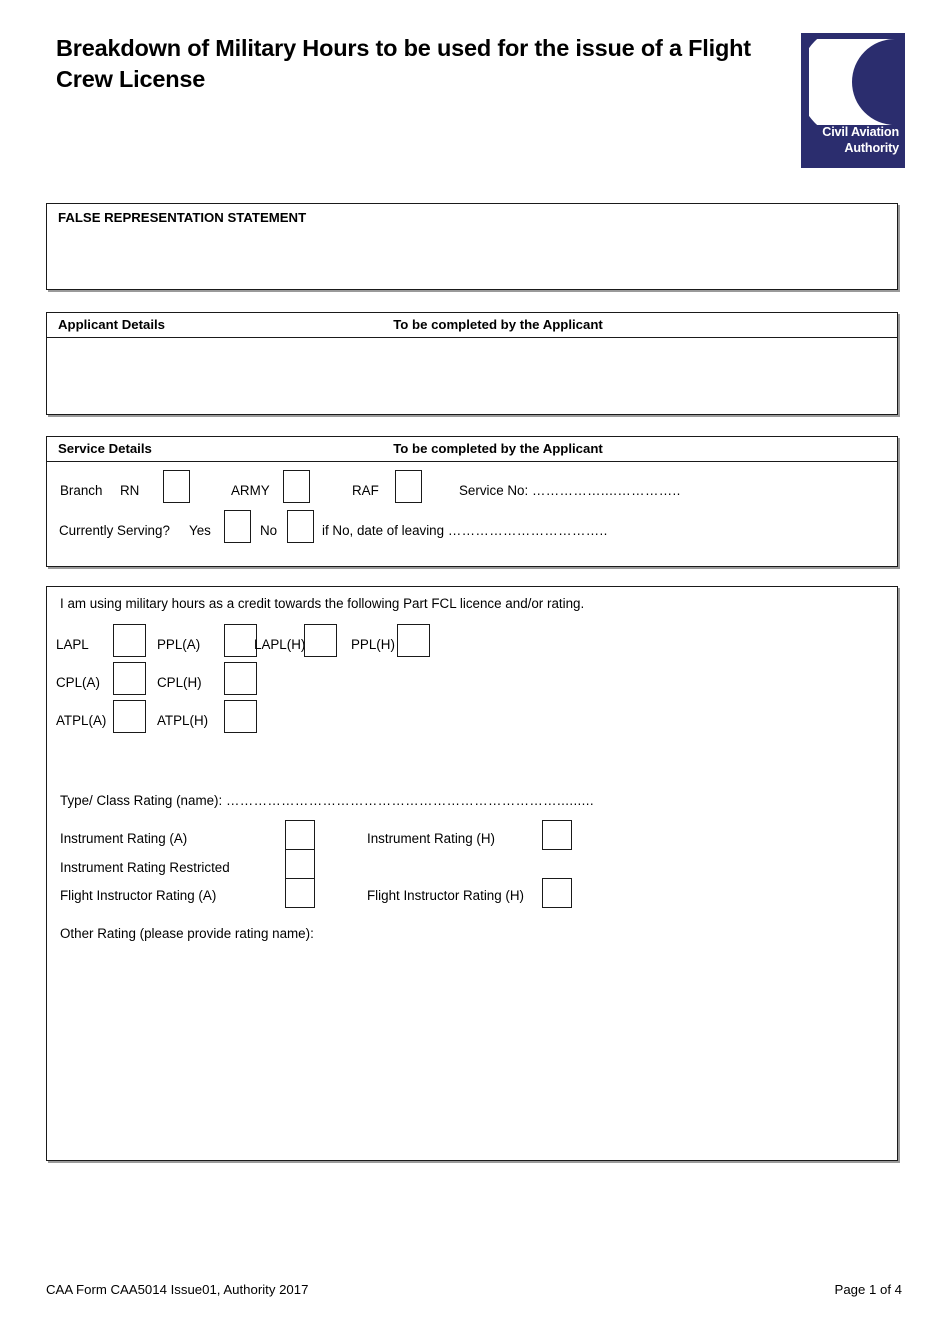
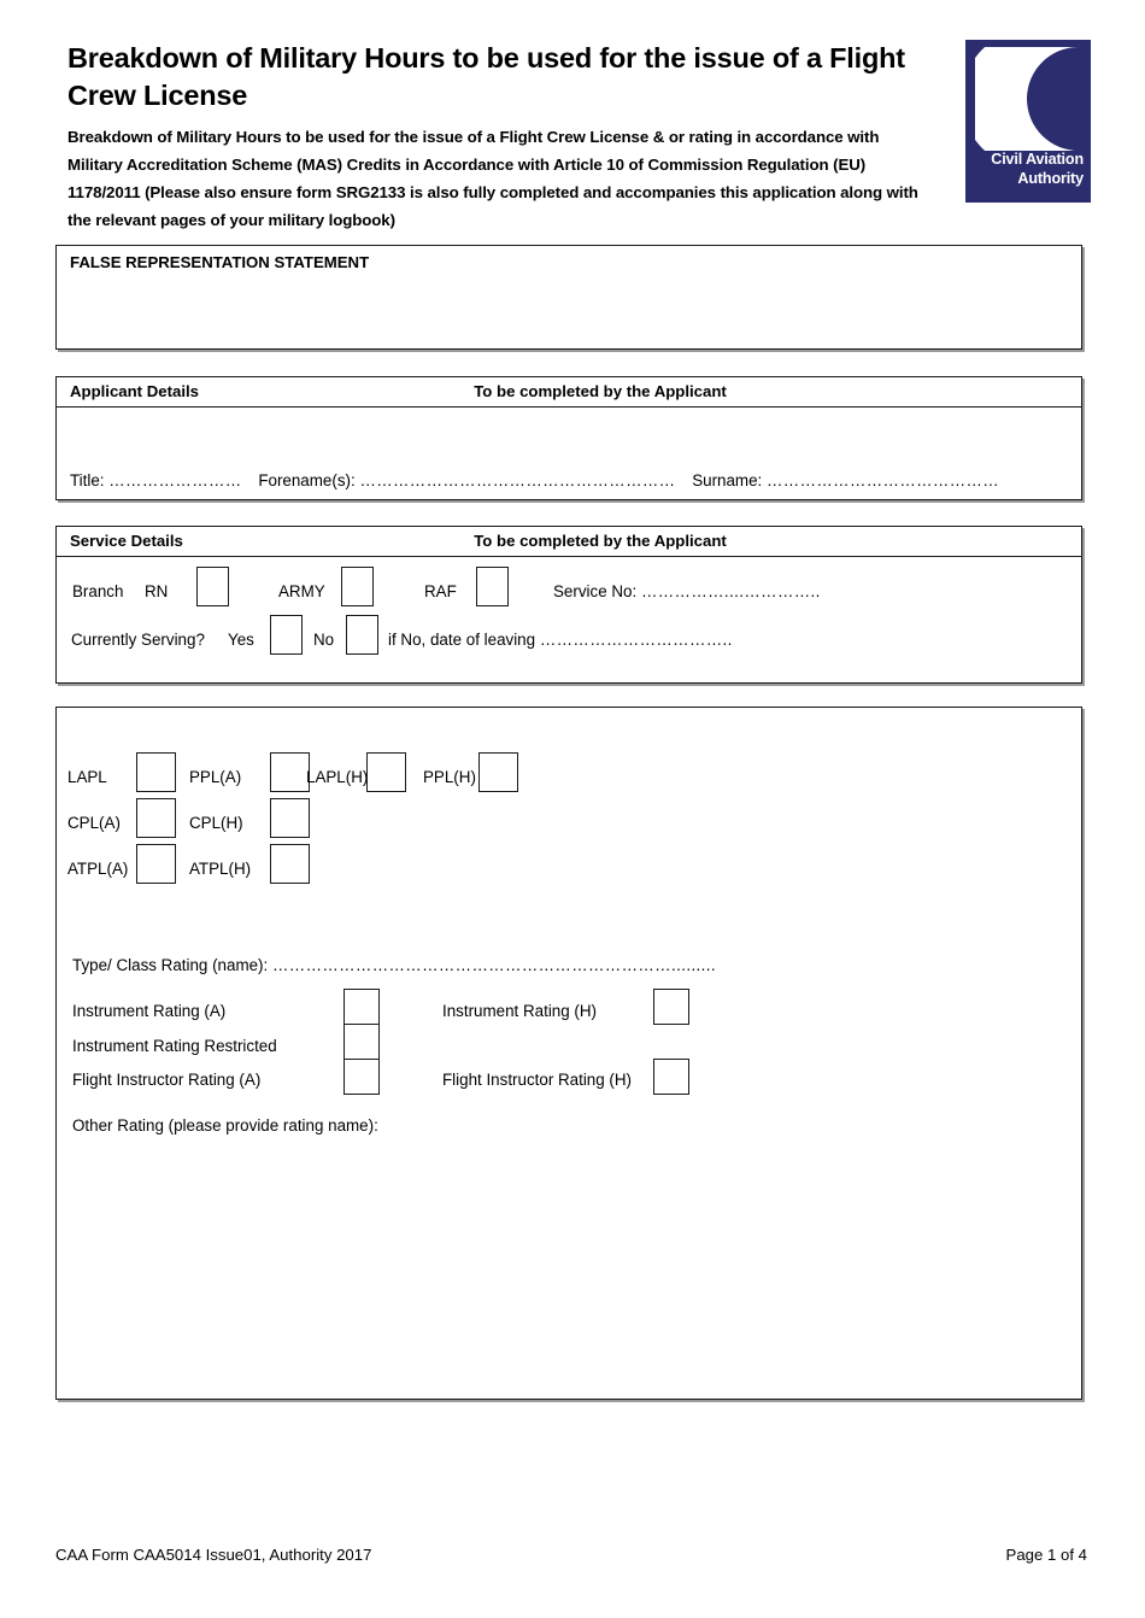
  Breakdown of Military Hours to be used for the issue of a Flight Crew License
+ Breakdown of Military Hours to be used for the issue of a Flight Crew License & or rating in accordance with Military Accreditation Scheme (MAS) Credits in Accordance with Article 10 of Commission Regulation (EU) 1178/2011 (Please also ensure form SRG2133 is also fully completed and accompanies this application along with the relevant pages of your military logbook)
  Civil Aviation
  Authority
  FALSE REPRESENTATION STATEMENT
  Applicant Details
  To be completed by the Applicant
+ Title: …………………… Forename(s): ………………………………………………… Surname: ……………………………………
  Service Details
  To be completed by the Applicant
  Branch
  RN
  ARMY
  RAF
  Service No: ……………....…………..
  Currently Serving?
  Yes
  No
  if No, date of leaving ……………………………..
- I am using military hours as a credit towards the following Part FCL licence and/or rating.
  LAPL
  PPL(A)
  LAPL(H
  PPL(H)
  CPL(A)
  CPL(H)
  ATPL(A)
  ATPL(H)
  Type/ Class Rating (name): ……………………………………………………………….........
  Instrument Rating (A)
  Instrument Rating (H)
  Instrument Rating Restricted
  Flight Instructor Rating (A)
  Flight Instructor Rating (H)
  Other Rating (please provide rating name):
  CAA Form CAA5014 Issue01, Authority 2017
  Page 1 of 4
